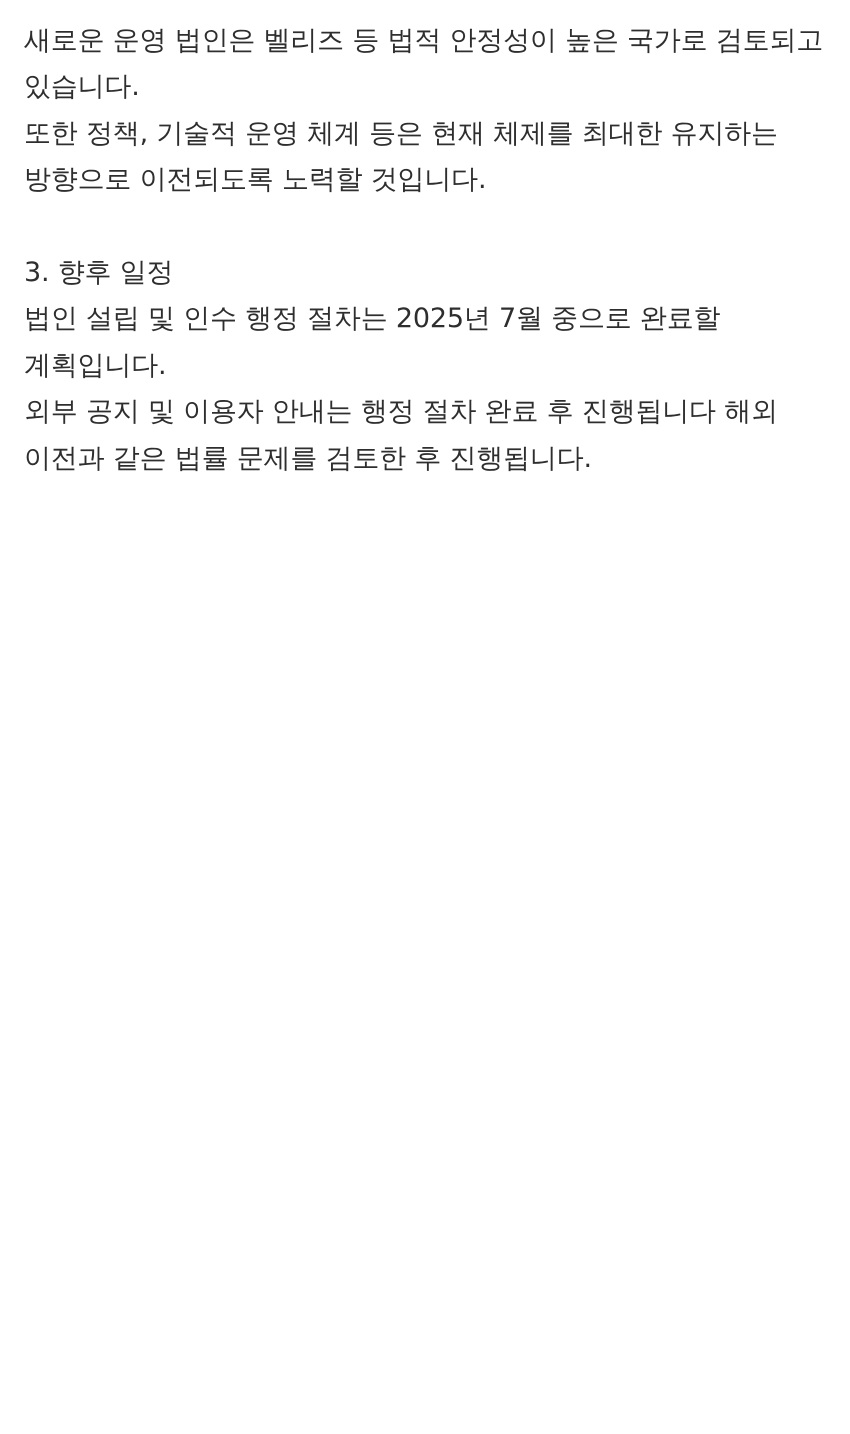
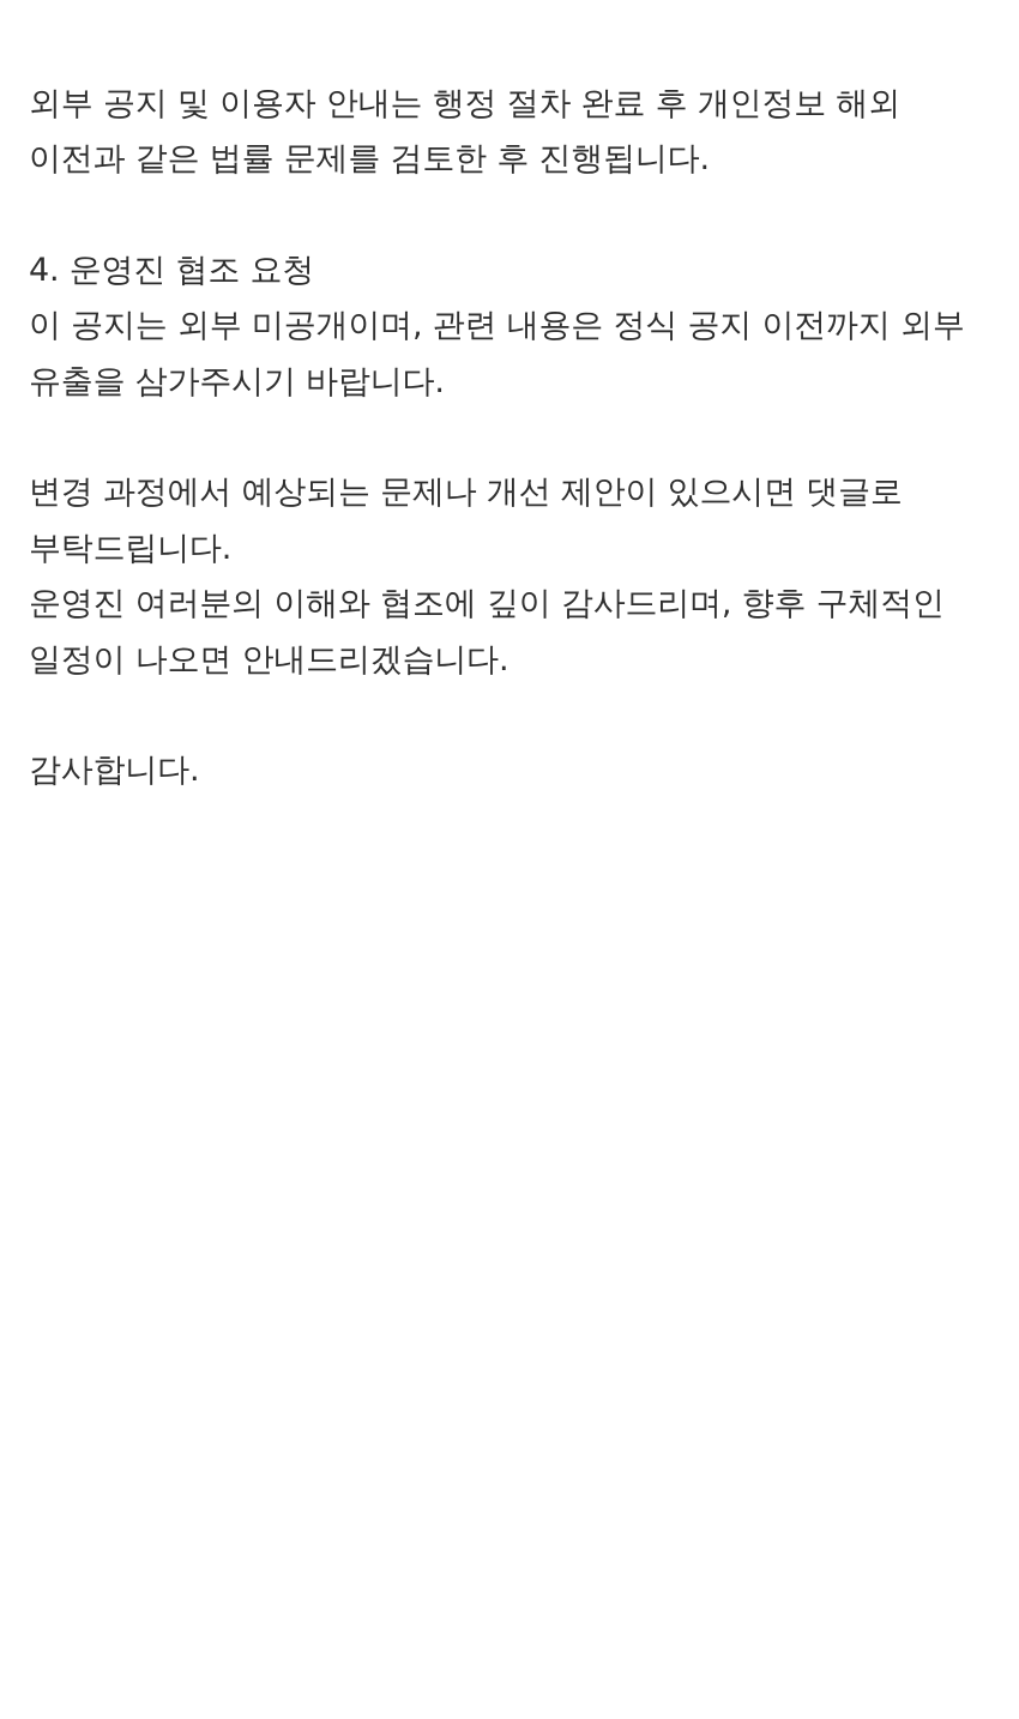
- 새로운 운영 법인은 벨리즈 등 법적 안정성이 높은 국가로 검토되고 있습니다.
- 또한 정책, 기술적 운영 체계 등은 현재 체제를 최대한 유지하는 방향으로 이전되도록 노력할 것입니다.
- 3. 향후 일정
- 법인 설립 및 인수 행정 절차는 2025년 7월 중으로 완료할 계획입니다.
- 외부 공지 및 이용자 안내는 행정 절차 완료 후 진행됩니다 해외 이전과 같은 법률 문제를 검토한 후 진행됩니다.
+ 외부 공지 및 이용자 안내는 행정 절차 완료 후 개인정보 해외 이전과 같은 법률 문제를 검토한 후 진행됩니다.
+ 4. 운영진 협조 요청
+ 이 공지는 외부 미공개이며, 관련 내용은 정식 공지 이전까지 외부 유출을 삼가주시기 바랍니다.
+ 변경 과정에서 예상되는 문제나 개선 제안이 있으시면 댓글로 부탁드립니다.
+ 운영진 여러분의 이해와 협조에 깊이 감사드리며, 향후 구체적인 일정이 나오면 안내드리겠습니다.
+ 감사합니다.
